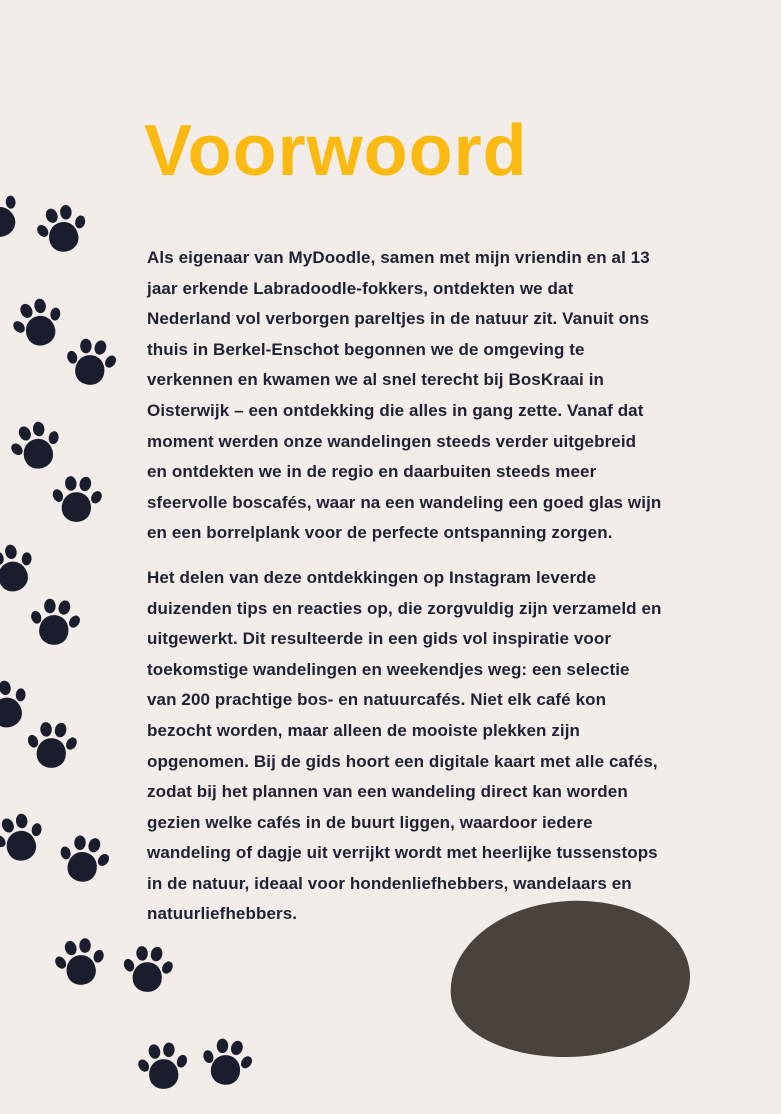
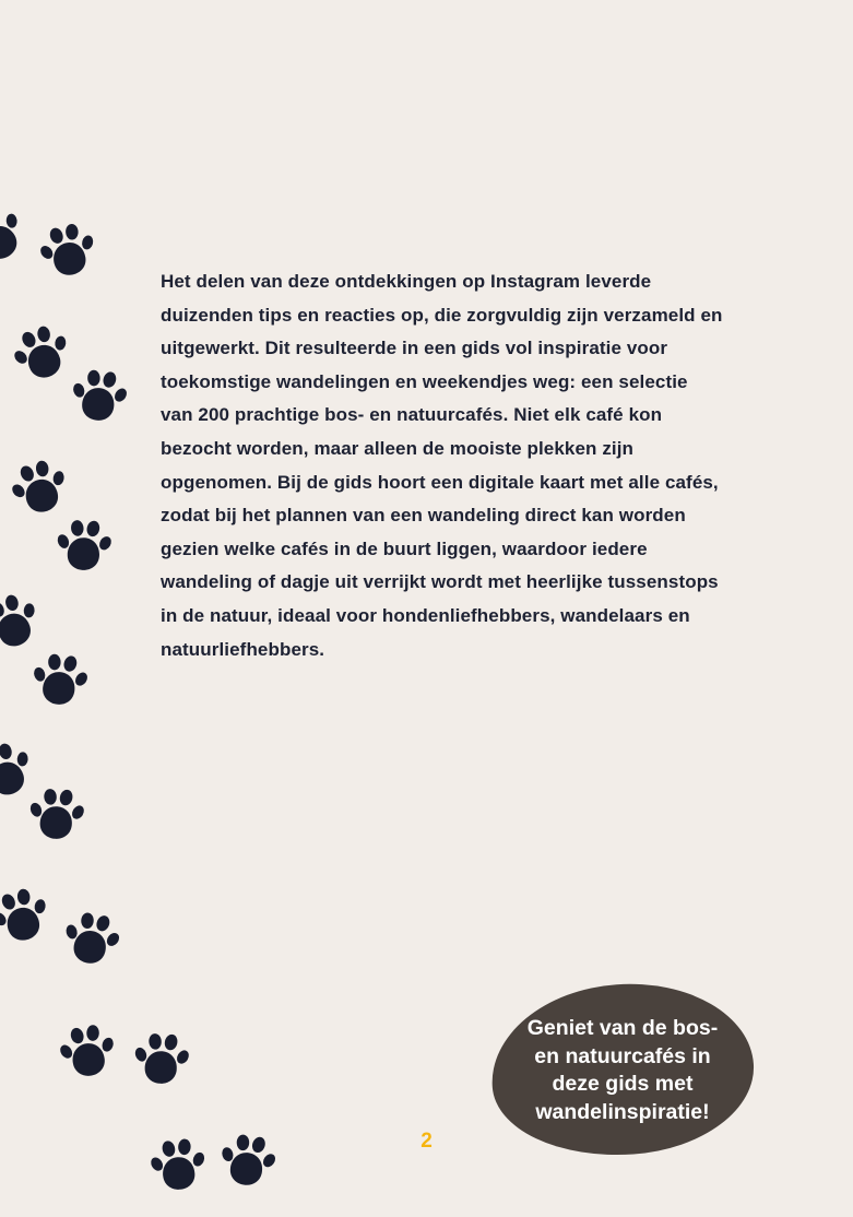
- Voorwoord
- Als eigenaar van MyDoodle, samen met mijn vriendin en al 13
- jaar erkende Labradoodle-fokkers, ontdekten we dat
- Nederland vol verborgen pareltjes in de natuur zit. Vanuit ons
- thuis in Berkel-Enschot begonnen we de omgeving te
- verkennen en kwamen we al snel terecht bij BosKraai in
- Oisterwijk – een ontdekking die alles in gang zette. Vanaf dat
- moment werden onze wandelingen steeds verder uitgebreid
- en ontdekten we in de regio en daarbuiten steeds meer
- sfeervolle boscafés, waar na een wandeling een goed glas wijn
- en een borrelplank voor de perfecte ontspanning zorgen.
  Het delen van deze ontdekkingen op Instagram leverde
  duizenden tips en reacties op, die zorgvuldig zijn verzameld en
  uitgewerkt. Dit resulteerde in een gids vol inspiratie voor
  toekomstige wandelingen en weekendjes weg: een selectie
  van 200 prachtige bos- en natuurcafés. Niet elk café kon
  bezocht worden, maar alleen de mooiste plekken zijn
  opgenomen. Bij de gids hoort een digitale kaart met alle cafés,
  zodat bij het plannen van een wandeling direct kan worden
  gezien welke cafés in de buurt liggen, waardoor iedere
  wandeling of dagje uit verrijkt wordt met heerlijke tussenstops
  in de natuur, ideaal voor hondenliefhebbers, wandelaars en
  natuurliefhebbers.
+ Geniet van de bos-
+ en natuurcafés in
+ deze gids met
+ wandelinspiratie!
+ 2
